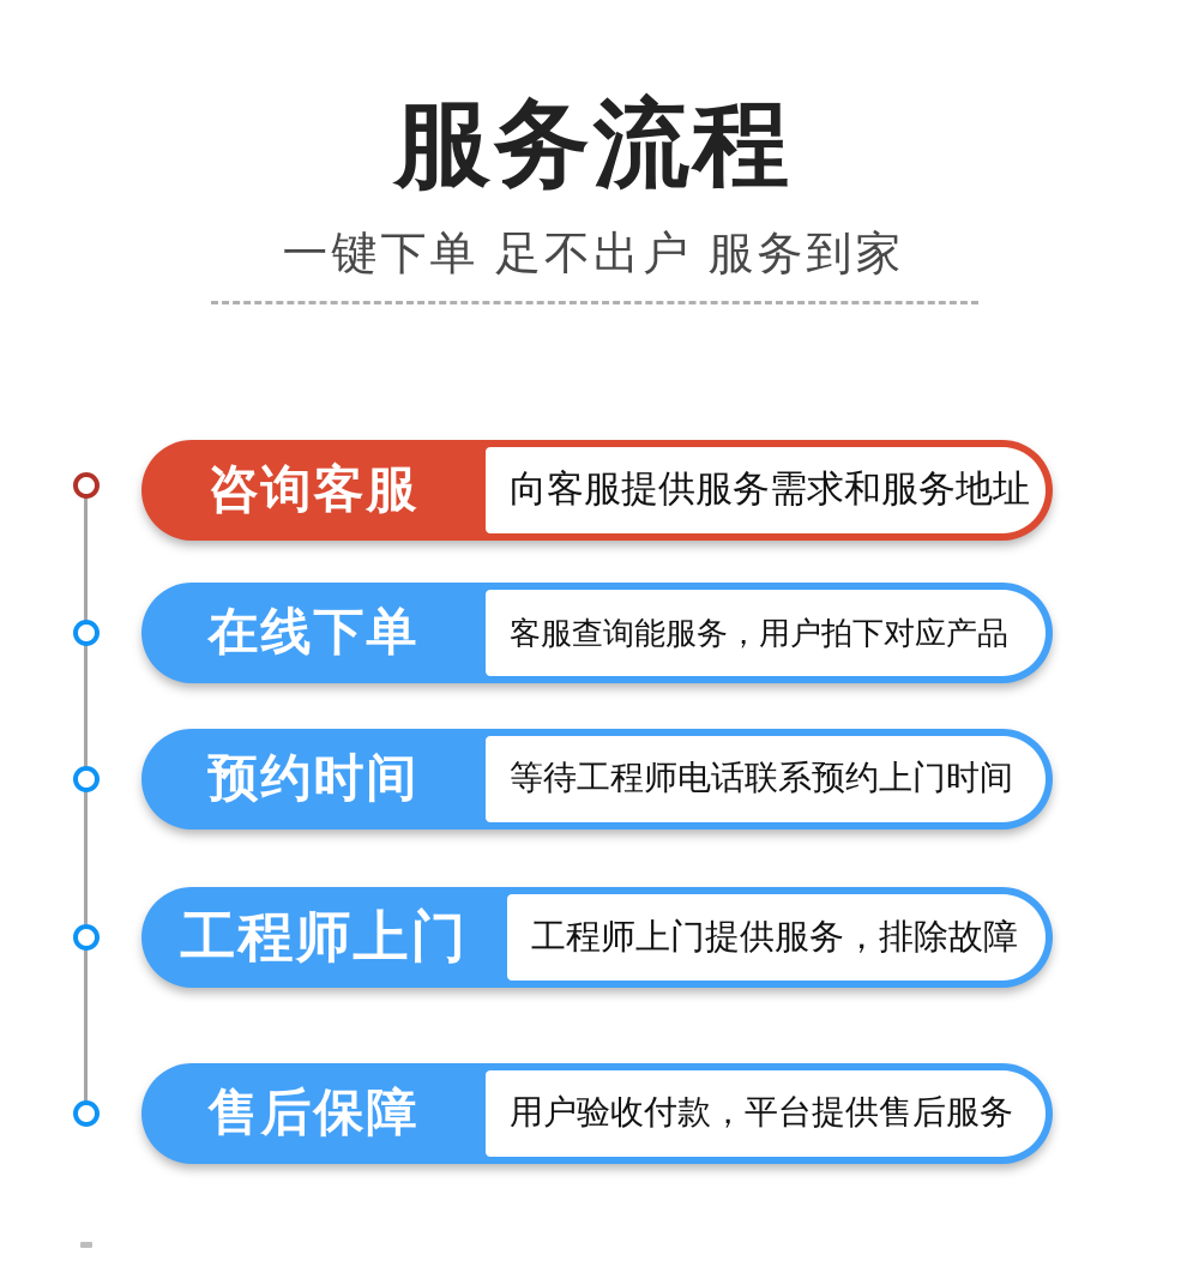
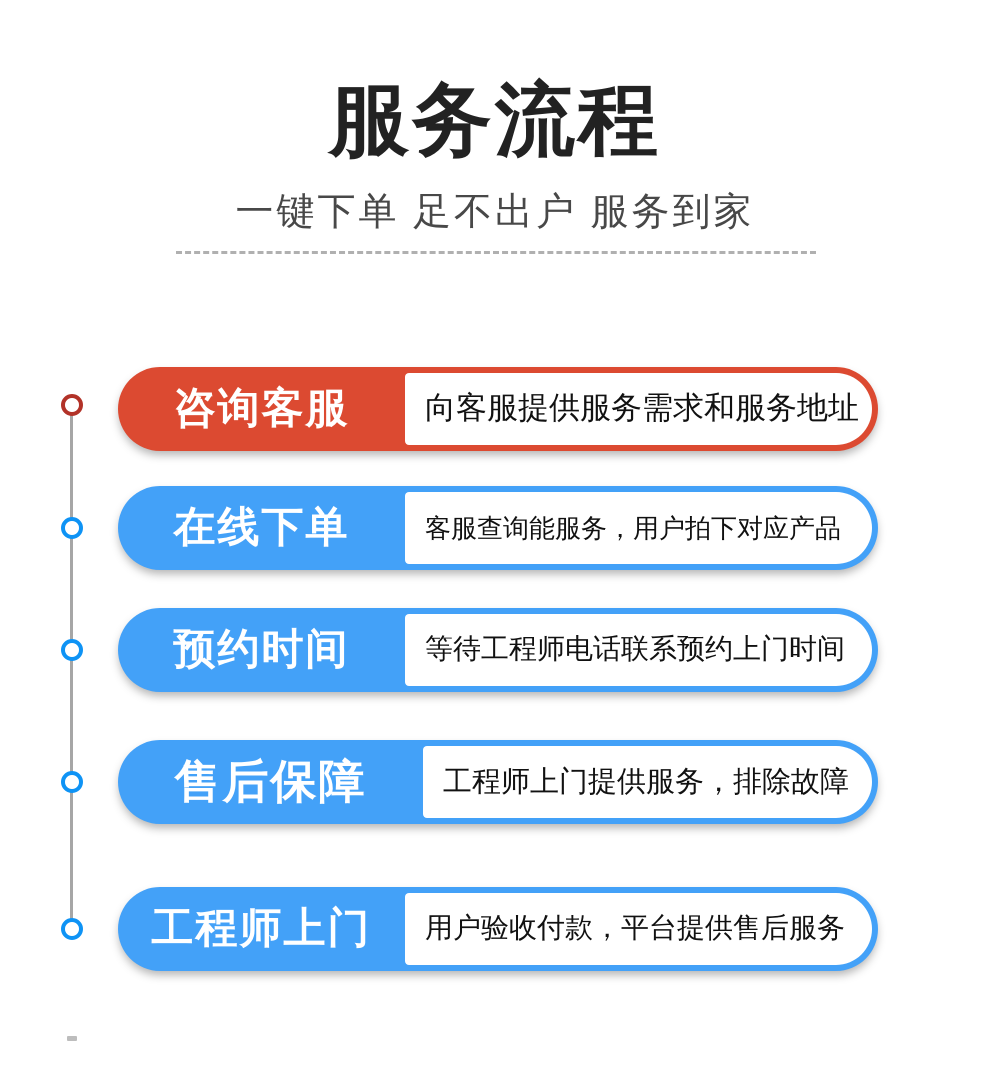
  服务流程
  一键下单 足不出户 服务到家
  咨询客服
  向客服提供服务需求和服务地址
  在线下单
  客服查询能服务，用户拍下对应产品
  预约时间
  等待工程师电话联系预约上门时间
- 工程师上门
+ 售后保障
  工程师上门提供服务，排除故障
- 售后保障
+ 工程师上门
  用户验收付款，平台提供售后服务
